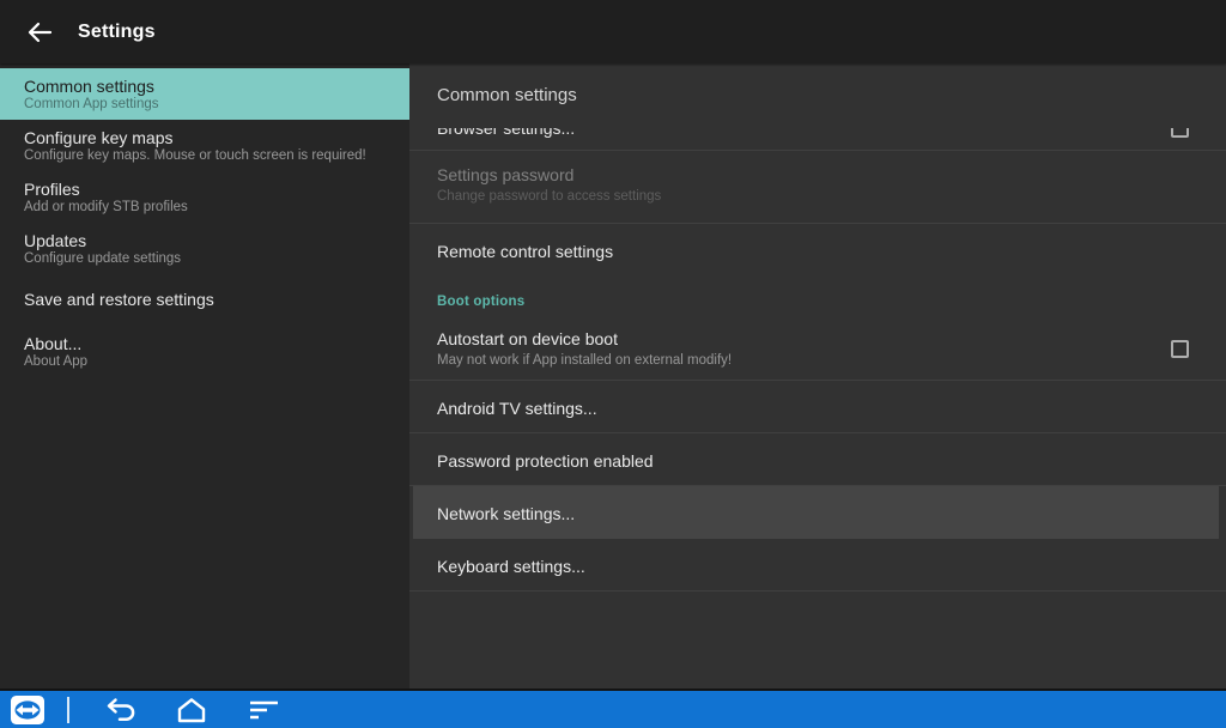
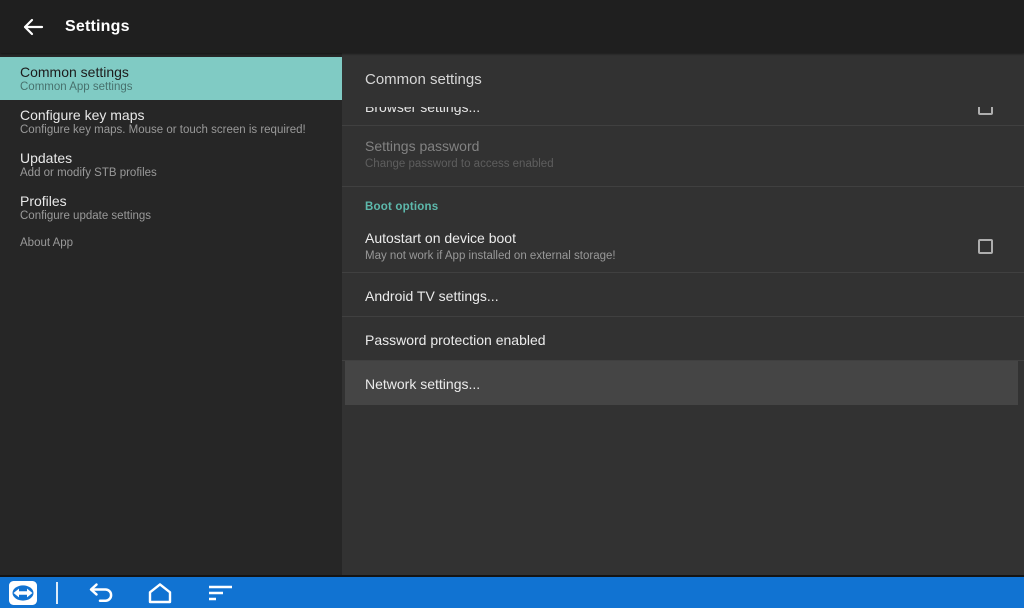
  Settings
  Common settings
  Common App settings
  Configure key maps
  Configure key maps. Mouse or touch screen is required!
- Profiles
+ Updates
  Add or modify STB profiles
- Updates
+ Profiles
  Configure update settings
- Save and restore settings
- About...
  About App
  Common settings
  Browser settings...
  Settings password
- Change password to access settings
+ Change password to access enabled
- Remote control settings
  Boot options
  Autostart on device boot
- May not work if App installed on external modify!
+ May not work if App installed on external storage!
  Android TV settings...
  Password protection enabled
  Network settings...
- Keyboard settings...
